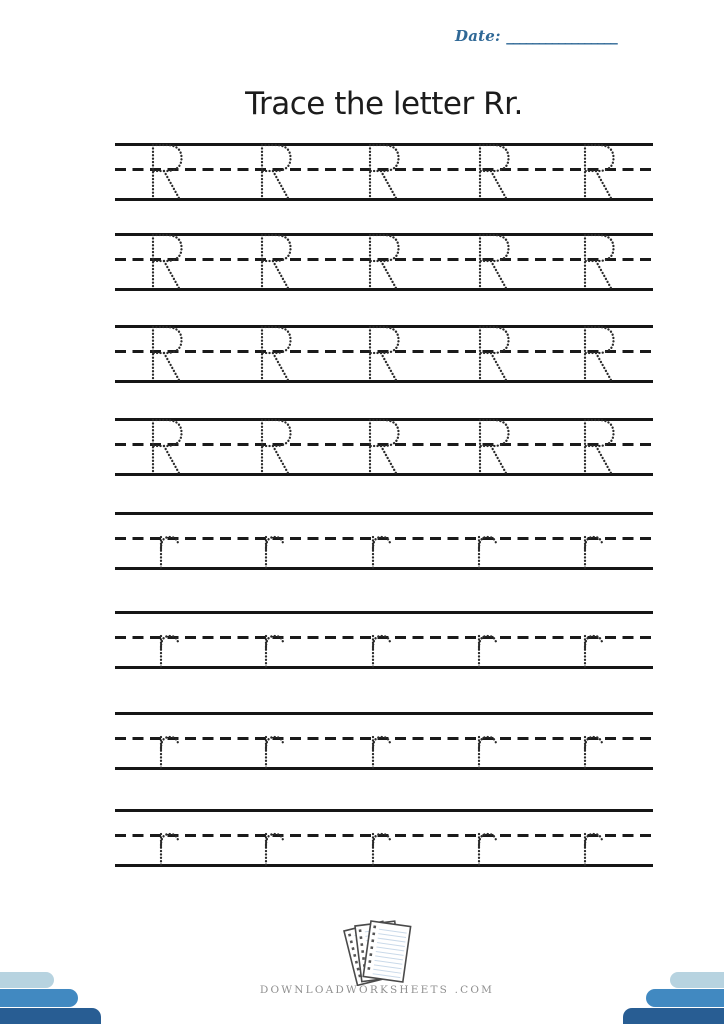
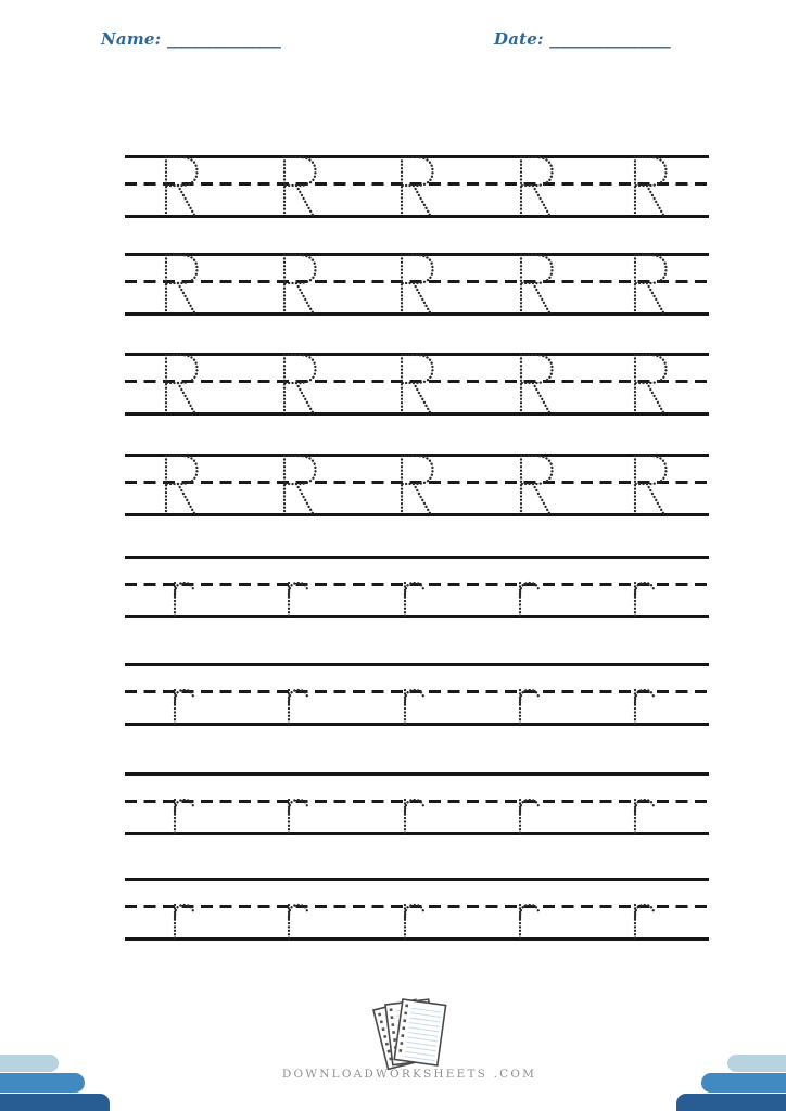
+ Name: ________________
  Date: _________________
- Trace the letter Rr.
  DOWNLOADWORKSHEETS .COM
